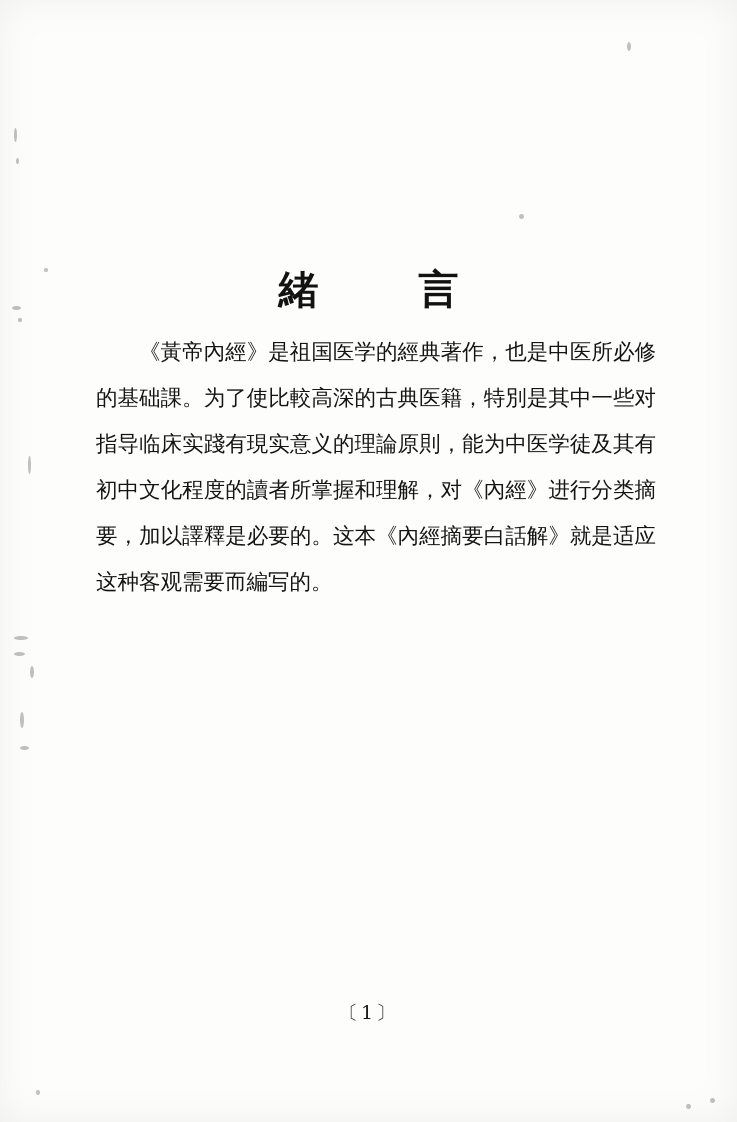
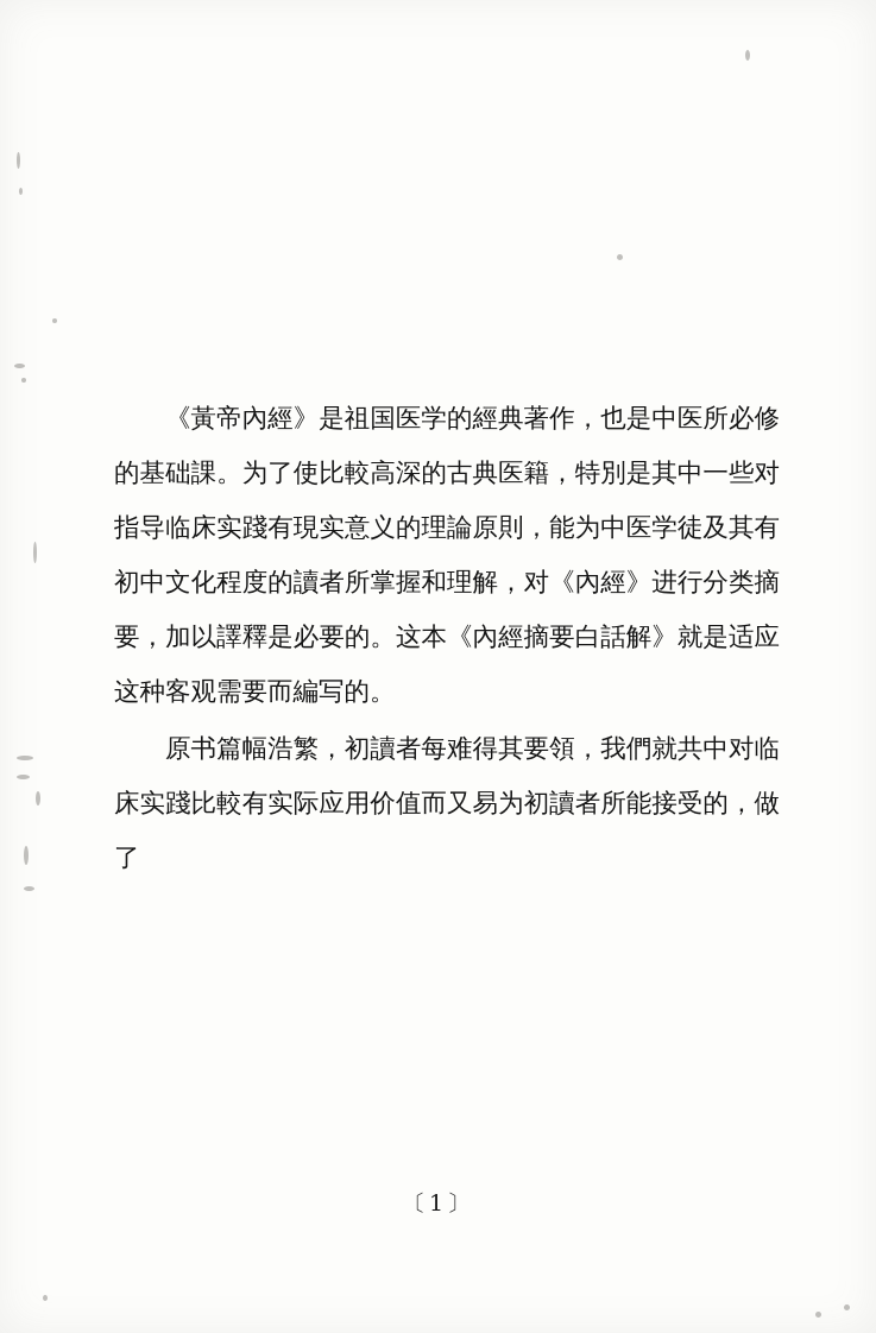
- 緒 言
  《黃帝內經》是祖国医学的經典著作，也是中医所必修的基础課。为了使比較高深的古典医籍，特別是其中一些对指导临床实踐有現实意义的理論原則，能为中医学徒及其有初中文化程度的讀者所掌握和理解，对《內經》进行分类摘要，加以譯釋是必要的。这本《內經摘要白話解》就是适应这种客观需要而編写的。
+ 原书篇幅浩繁，初讀者每难得其要領，我們就共中对临床实踐比較有实际应用价值而又易为初讀者所能接受的，做了
  〔1〕
